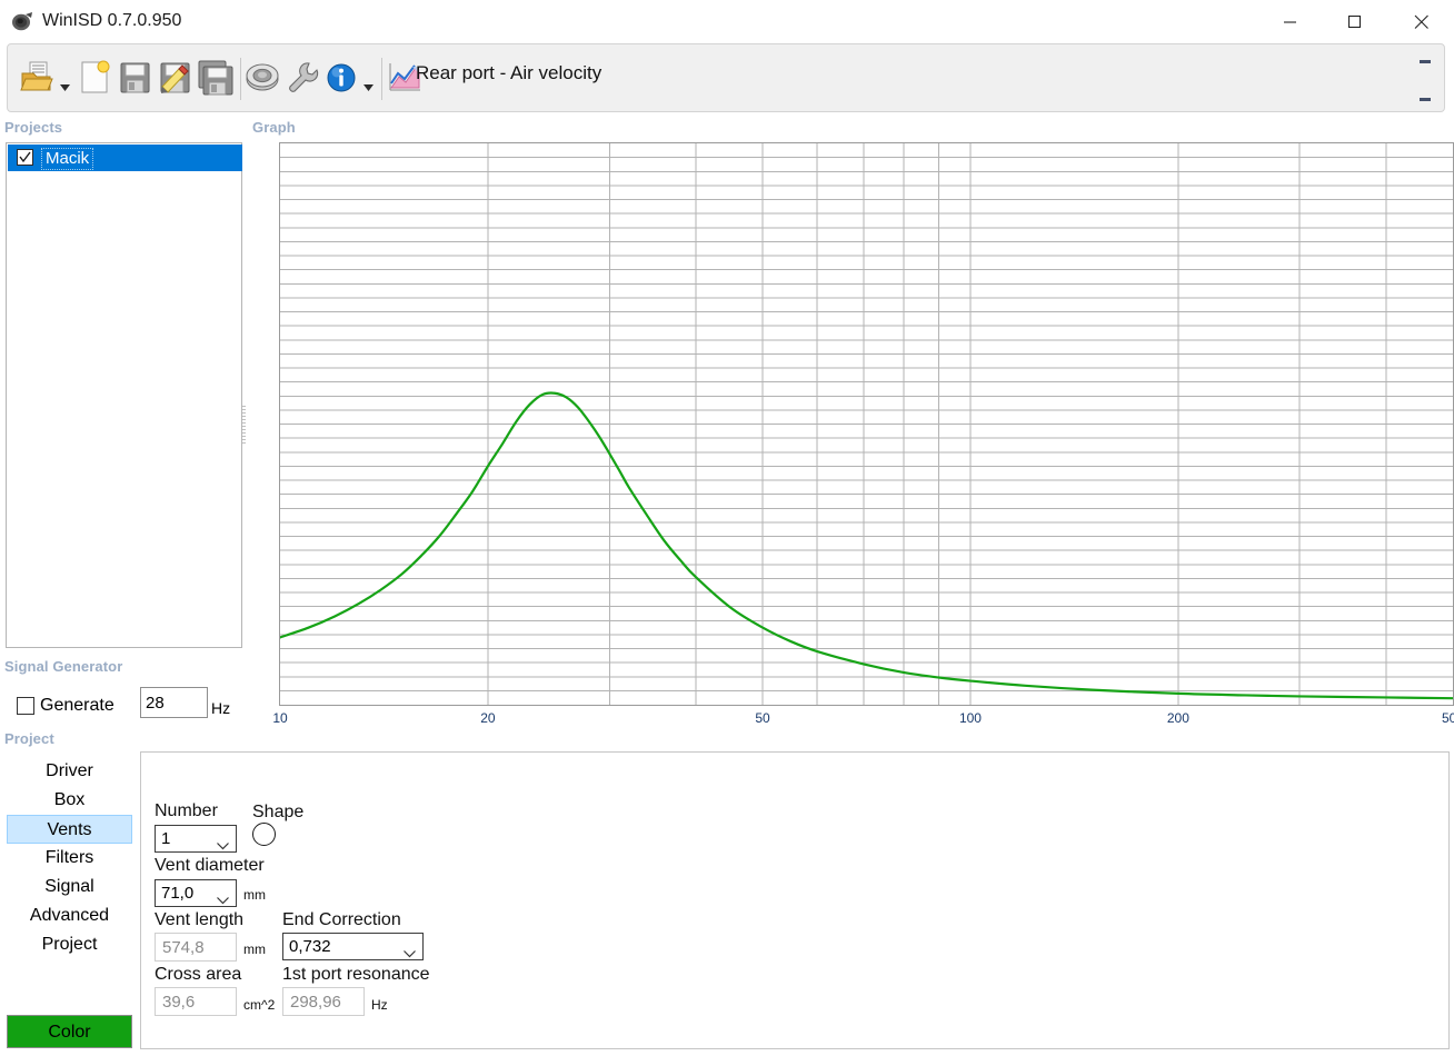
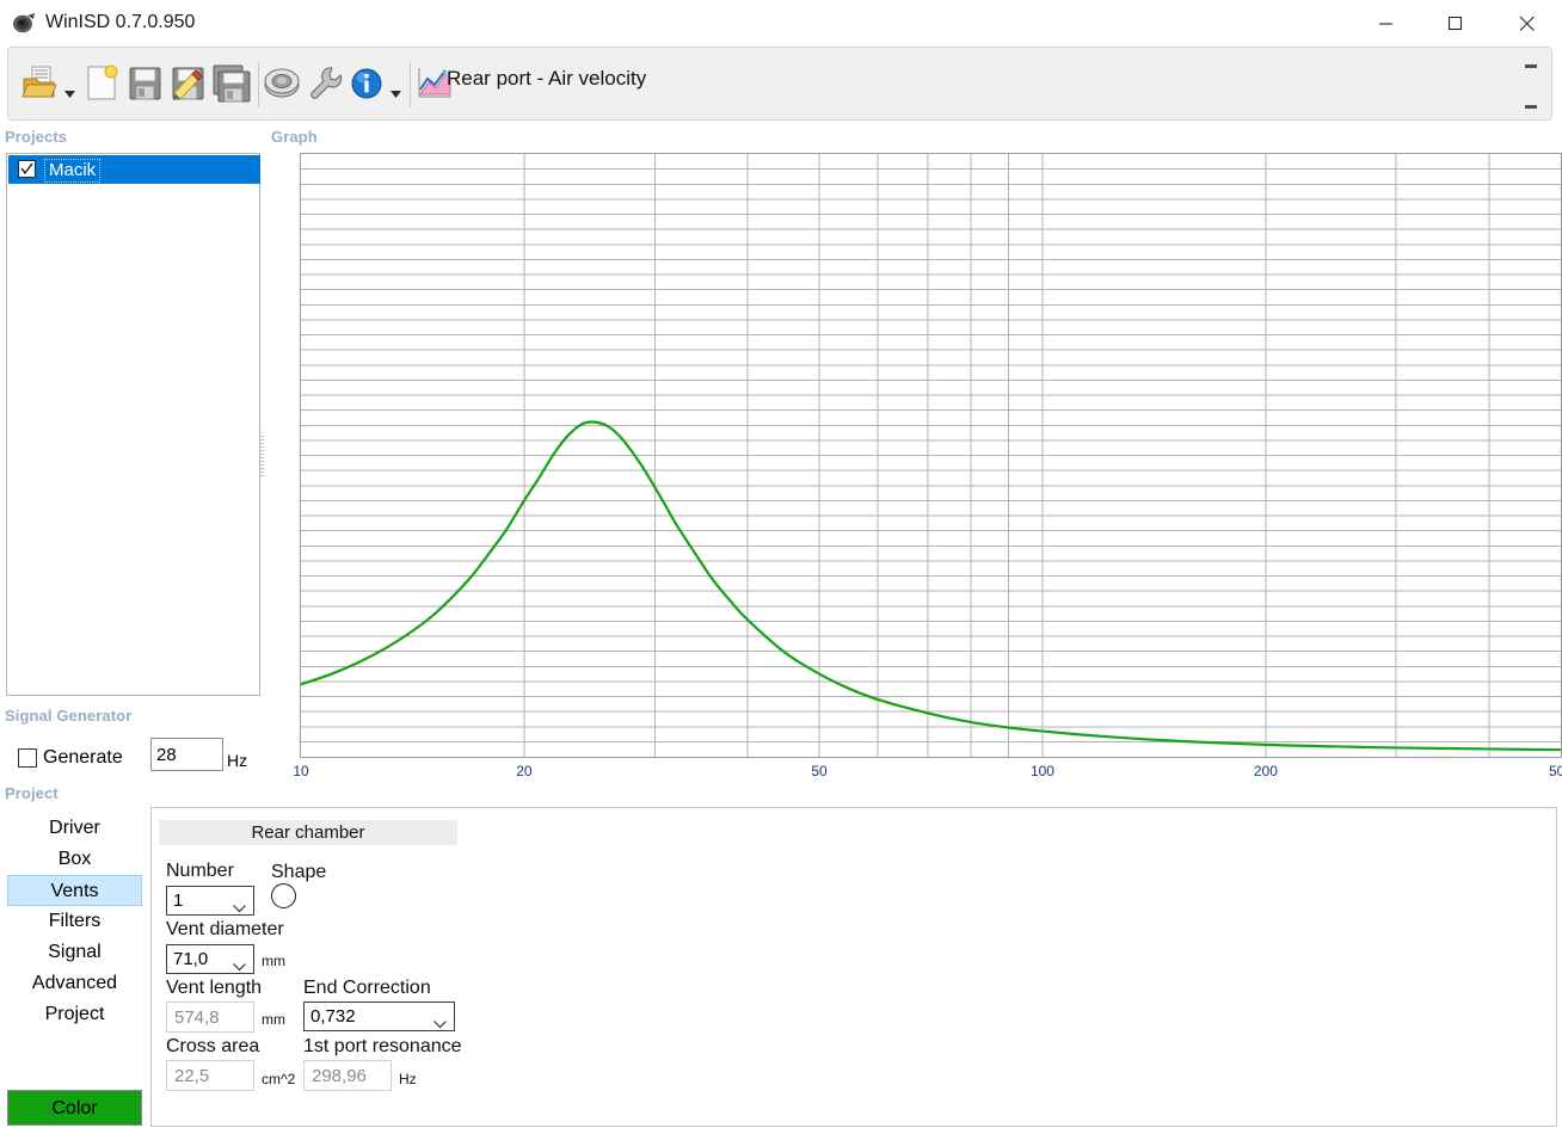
  WinISD 0.7.0.950
  Rear port - Air velocity
  Projects
  Graph
  Signal Generator
  Project
  Macik
  Generate
  28
  Hz
  Driver
  Box
  Vents
  Filters
  Signal
  Advanced
  Project
  Color
  10
  20
  50
  100
  200
+ Rear chamber
  Number
  1
  Shape
  Vent diameter
  71,0
  mm
  Vent length
  574,8
  mm
  End Correction
  0,732
  Cross area
- 39,6
+ 22,5
  cm^2
  1st port resonance
  298,96
  Hz
